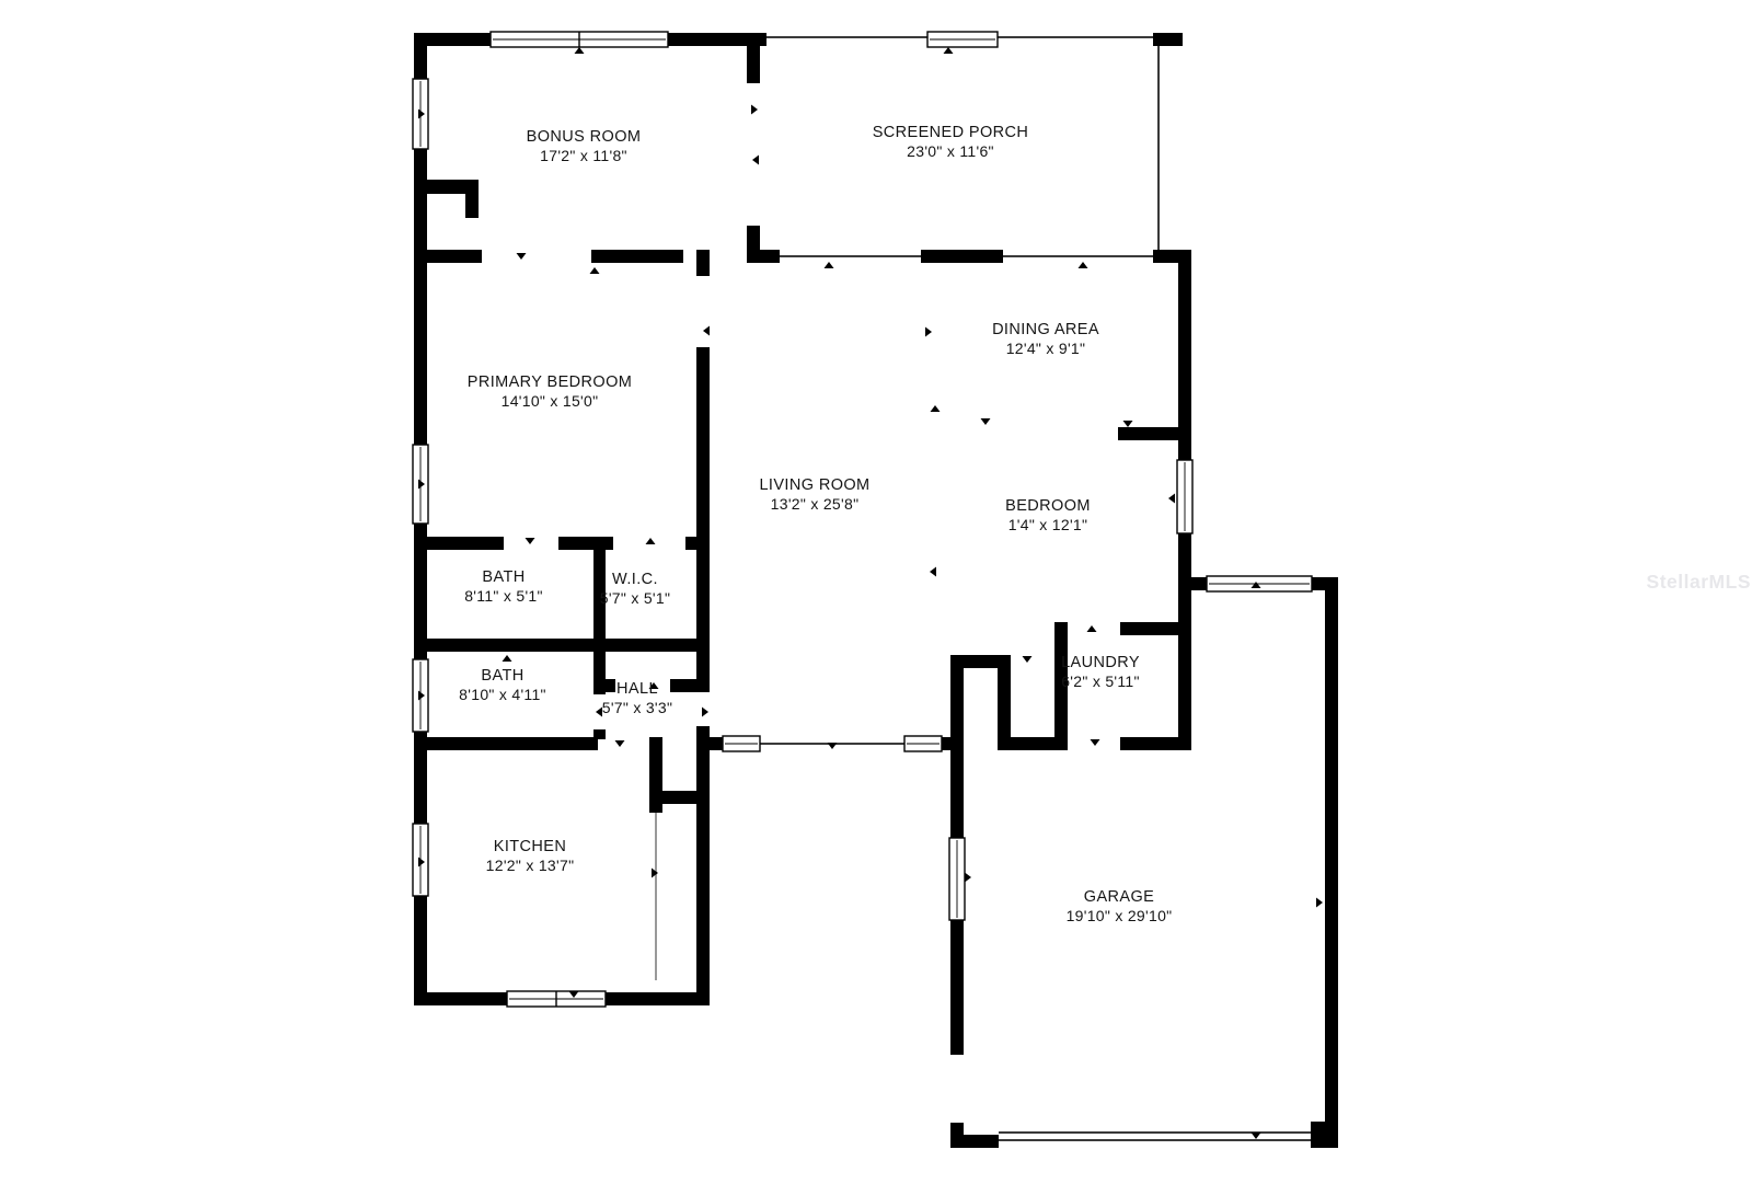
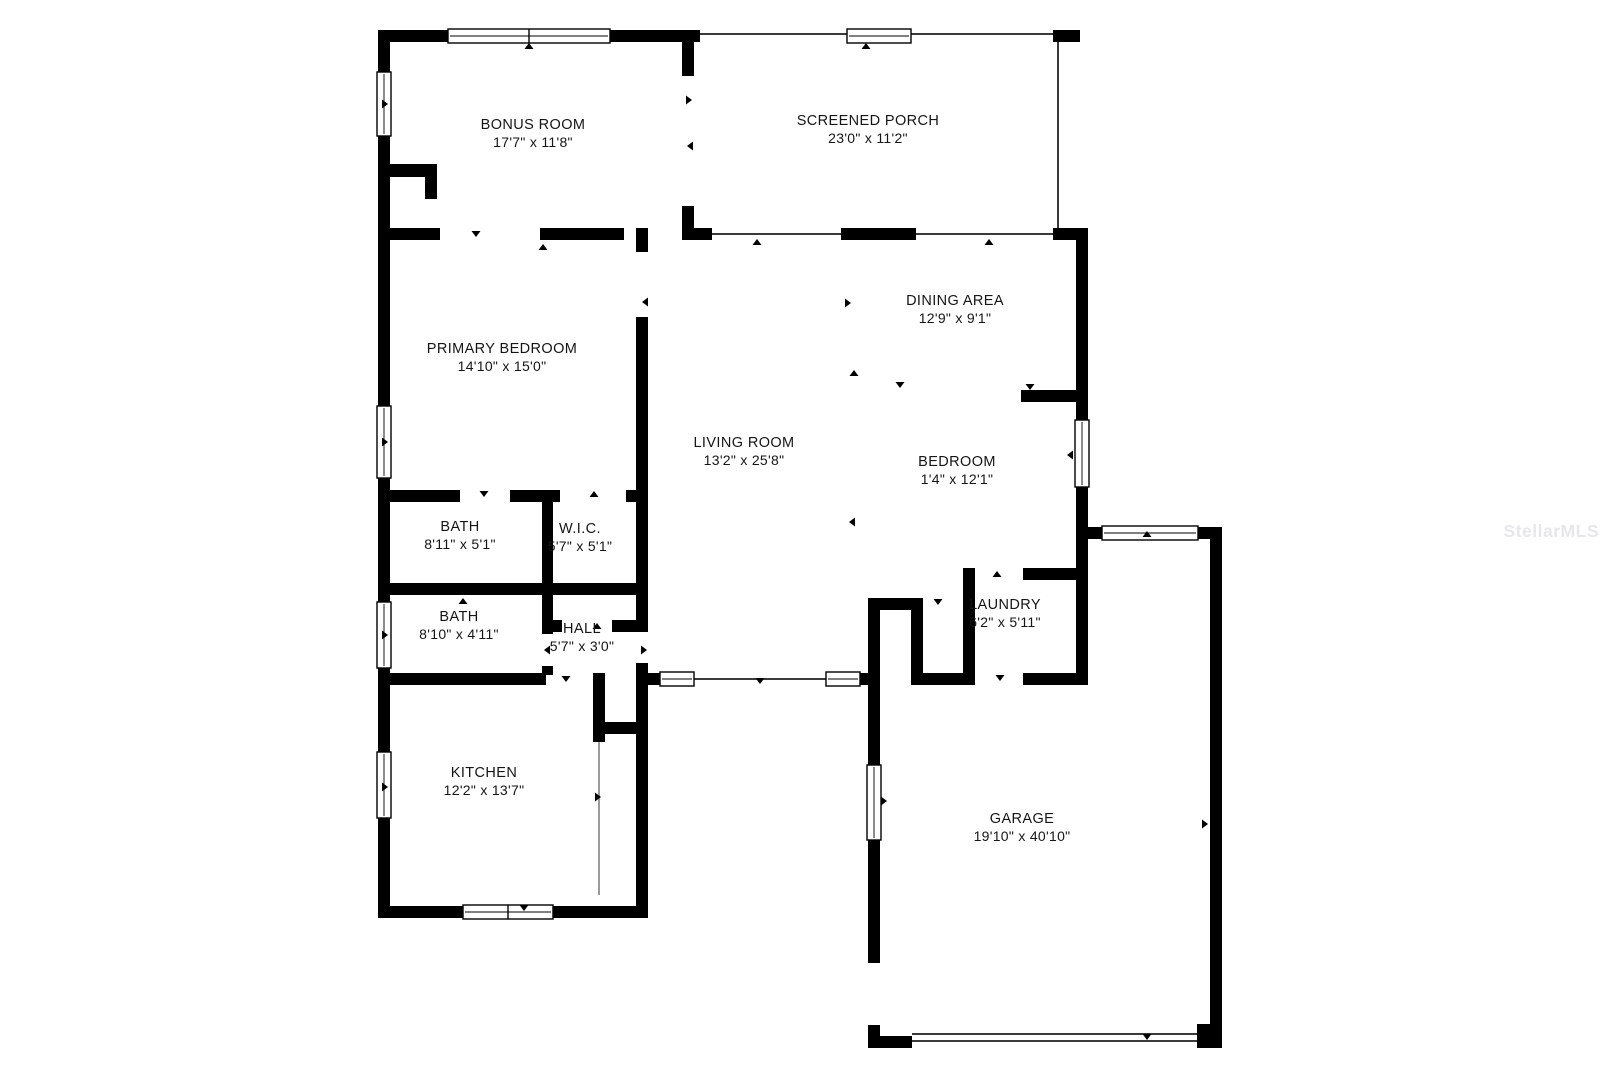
  BONUS ROOM
- 17'2" x 11'8"
+ 17'7" x 11'8"
  SCREENED PORCH
- 23'0" x 11'6"
+ 23'0" x 11'2"
  PRIMARY BEDROOM
  14'10" x 15'0"
  DINING AREA
- 12'4" x 9'1"
+ 12'9" x 9'1"
  LIVING ROOM
  13'2" x 25'8"
  BEDROOM
  1'4" x 12'1"
  BATH
  8'11" x 5'1"
  W.I.C.
  5'7" x 5'1"
  BATH
  8'10" x 4'11"
  HALL
- 5'7" x 3'3"
+ 5'7" x 3'0"
  LAUNDRY
  6'2" x 5'11"
  KITCHEN
  12'2" x 13'7"
  GARAGE
- 19'10" x 29'10"
+ 19'10" x 40'10"
  StellarMLS
